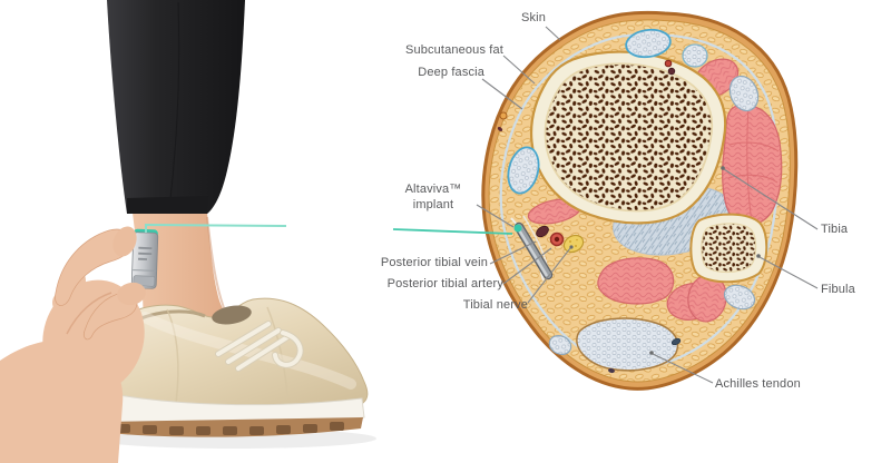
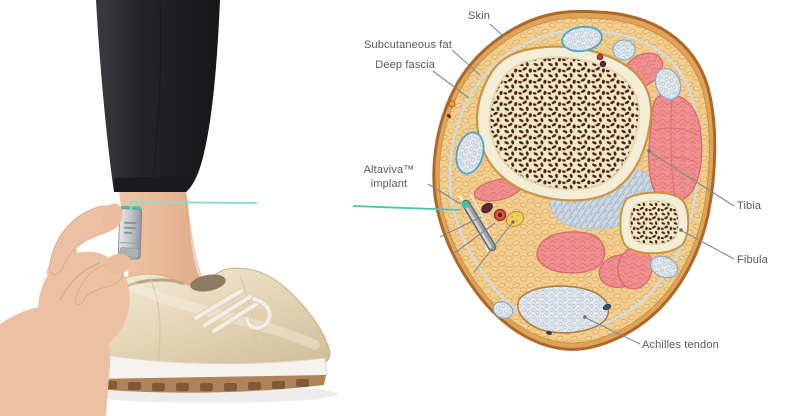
  Skin
  Subcutaneous fat
  Deep fascia
  Altaviva™
  implant
- Posterior tibial vein
- Posterior tibial artery
- Tibial nerve
  Tibia
  Fibula
  Achilles tendon
